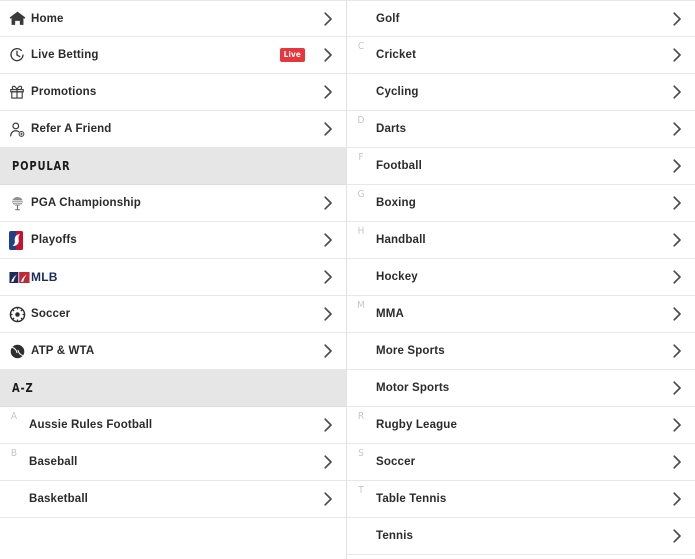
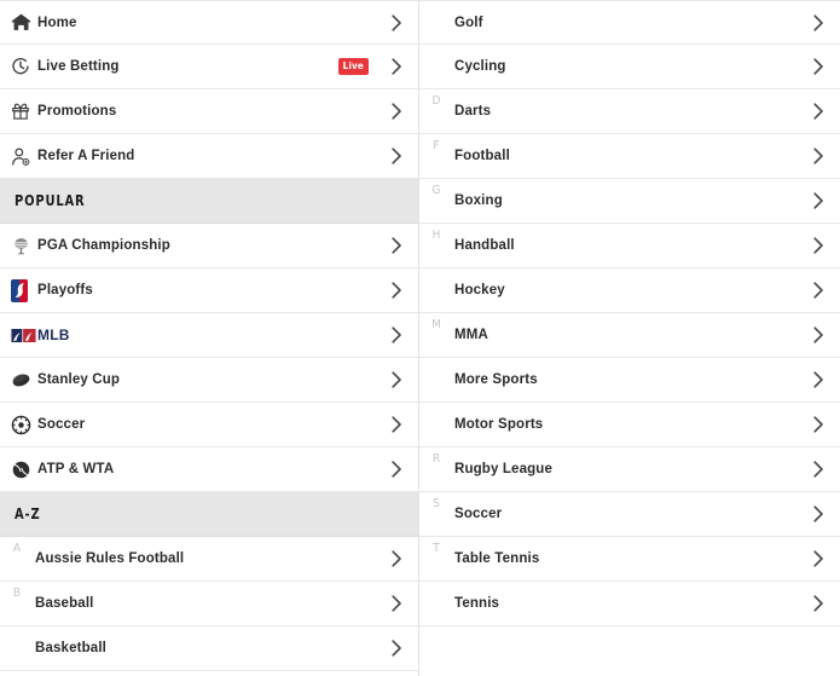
  Home
  Live Betting
  Live
  Promotions
  Refer A Friend
  POPULAR
  PGA Championship
  Playoffs
  MLB
+ Stanley Cup
  Soccer
  ATP & WTA
  A-Z
  A
  Aussie Rules Football
  B
  Baseball
  Basketball
  Golf
- C
- Cricket
  Cycling
  D
  Darts
  F
  Football
  G
  Boxing
  H
  Handball
  Hockey
  M
  MMA
  More Sports
  Motor Sports
  R
  Rugby League
  S
  Soccer
  T
  Table Tennis
  Tennis
